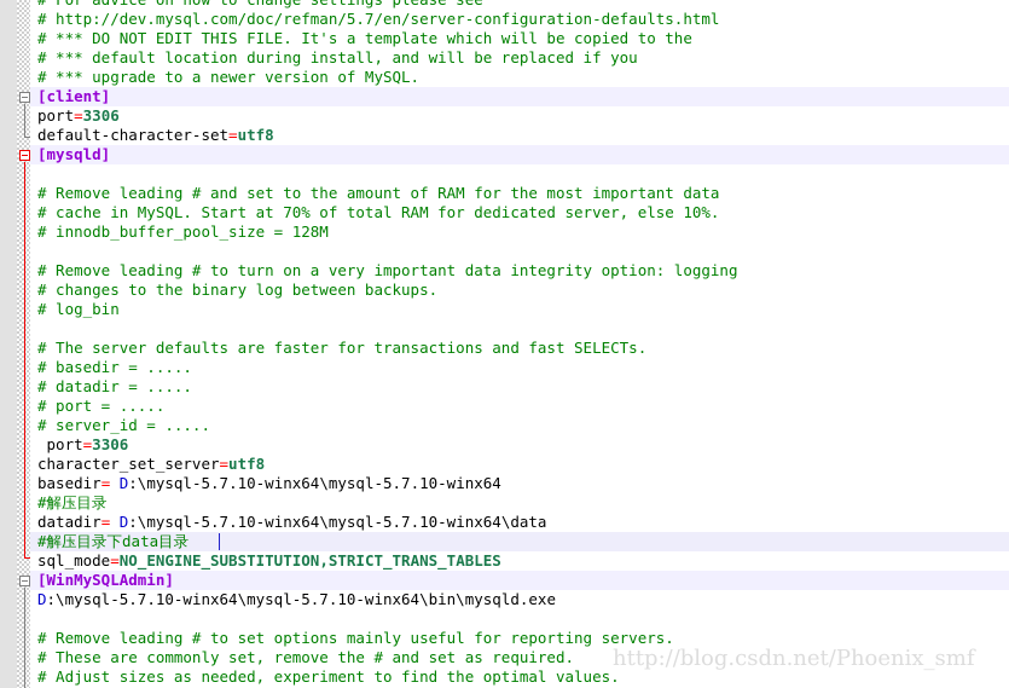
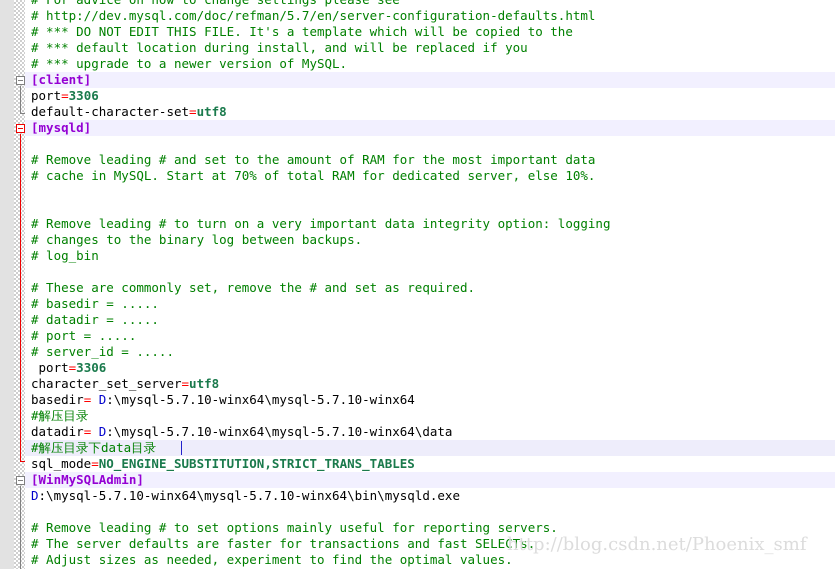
  # http://dev.mysql.com/doc/refman/5.7/en/server-configuration-defaults.html
  # *** DO NOT EDIT THIS FILE. It's a template which will be copied to the
  # *** default location during install, and will be replaced if you
  # *** upgrade to a newer version of MySQL.
  [client]
  port=3306
  default-character-set=utf8
  [mysqld]
  # Remove leading # and set to the amount of RAM for the most important data
  # cache in MySQL. Start at 70% of total RAM for dedicated server, else 10%.
- # innodb_buffer_pool_size = 128M
  # Remove leading # to turn on a very important data integrity option: logging
  # changes to the binary log between backups.
  # log_bin
- # The server defaults are faster for transactions and fast SELECTs.
+ # These are commonly set, remove the # and set as required.
  # basedir = .....
  # datadir = .....
  # port = .....
  # server_id = .....
  port=3306
  character_set_server=utf8
  basedir= D:\mysql-5.7.10-winx64\mysql-5.7.10-winx64
  #解压目录
  datadir= D:\mysql-5.7.10-winx64\mysql-5.7.10-winx64\data
  #解压目录下data目录
  sql_mode=NO_ENGINE_SUBSTITUTION,STRICT_TRANS_TABLES
  [WinMySQLAdmin]
  D:\mysql-5.7.10-winx64\mysql-5.7.10-winx64\bin\mysqld.exe
  # Remove leading # to set options mainly useful for reporting servers.
- # These are commonly set, remove the # and set as required.
+ # The server defaults are faster for transactions and fast SELECTs.
  # Adjust sizes as needed, experiment to find the optimal values.
  http://blog.csdn.net/Phoenix_smf
